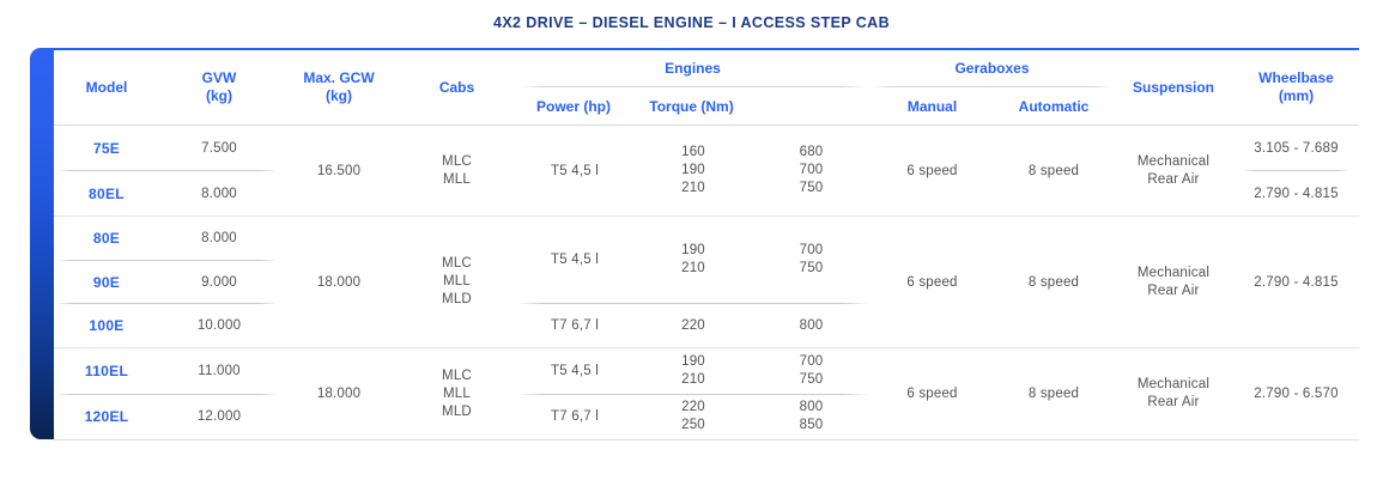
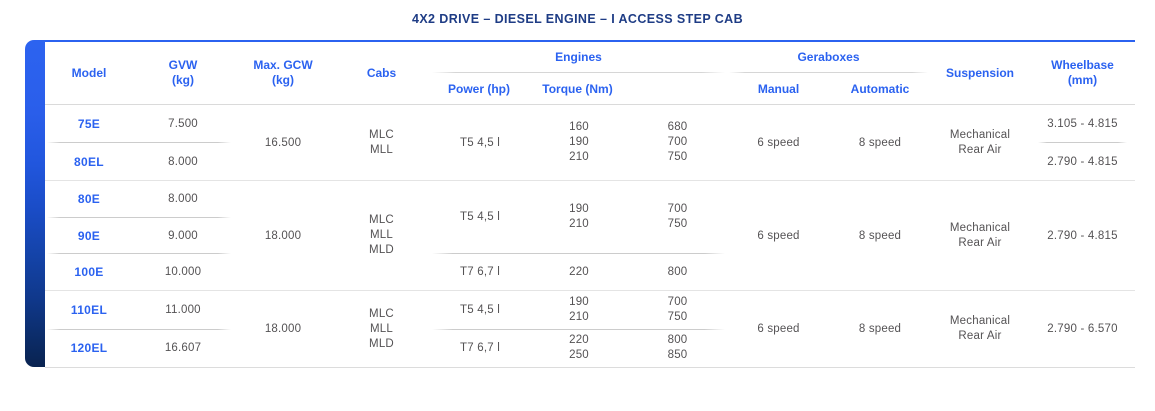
  4X2 DRIVE – DIESEL ENGINE – I ACCESS STEP CAB
  Model
  GVW
  (kg)
  Max. GCW
  (kg)
  Cabs
  Engines
  Power (hp)
  Torque (Nm)
  Geraboxes
  Manual
  Automatic
  Suspension
  Wheelbase
  (mm)
  75E
  7.500
  80EL
  8.000
  16.500
  MLC
  MLL
  T5 4,5 l
  160
  190
  210
  680
  700
  750
  6 speed
  8 speed
  Mechanical
  Rear Air
- 3.105 - 7.689
+ 3.105 - 4.815
  2.790 - 4.815
  80E
  8.000
  90E
  9.000
  100E
  10.000
  18.000
  MLC
  MLL
  MLD
  T5 4,5 l
  190
  210
  700
  750
  T7 6,7 l
  220
  800
  6 speed
  8 speed
  Mechanical
  Rear Air
  2.790 - 4.815
  110EL
  11.000
  120EL
- 12.000
+ 16.607
  18.000
  MLC
  MLL
  MLD
  T5 4,5 l
  190
  210
  700
  750
  T7 6,7 l
  220
  250
  800
  850
  6 speed
  8 speed
  Mechanical
  Rear Air
  2.790 - 6.570
